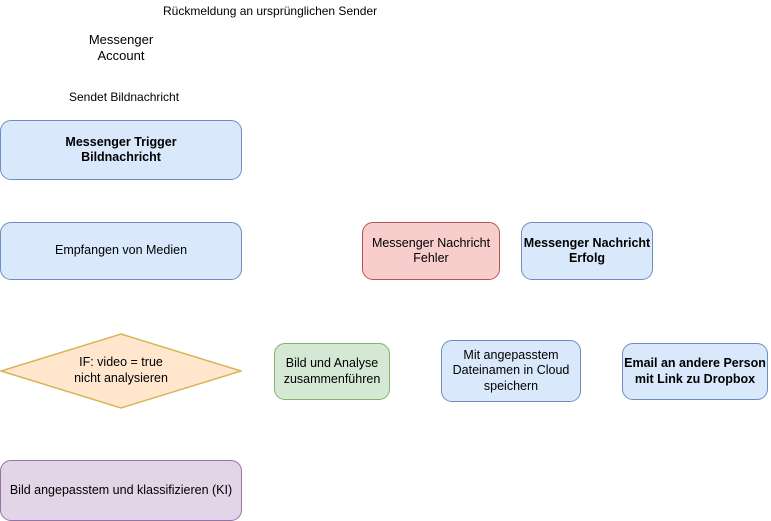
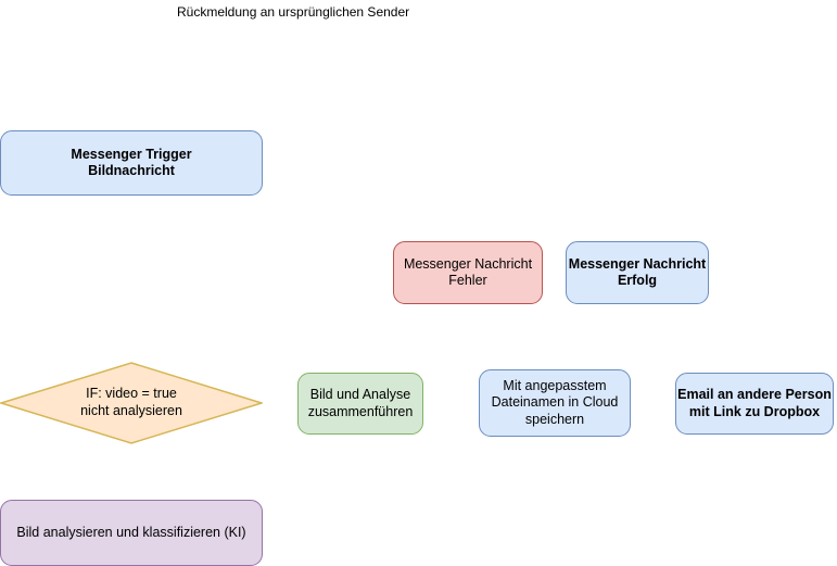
  Rückmeldung an ursprünglichen Sender
- Messenger
- Account
- Sendet Bildnachricht
  Messenger Trigger
  Bildnachricht
- Empfangen von Medien
  Messenger Nachricht
  Fehler
  Messenger Nachricht
  Erfolg
  IF: video = true
  nicht analysieren
  Bild und Analyse
  zusammenführen
  Mit angepasstem
  Dateinamen in Cloud
  speichern
  Email an andere Person
  mit Link zu Dropbox
- Bild angepasstem und klassifizieren (KI)
+ Bild analysieren und klassifizieren (KI)
